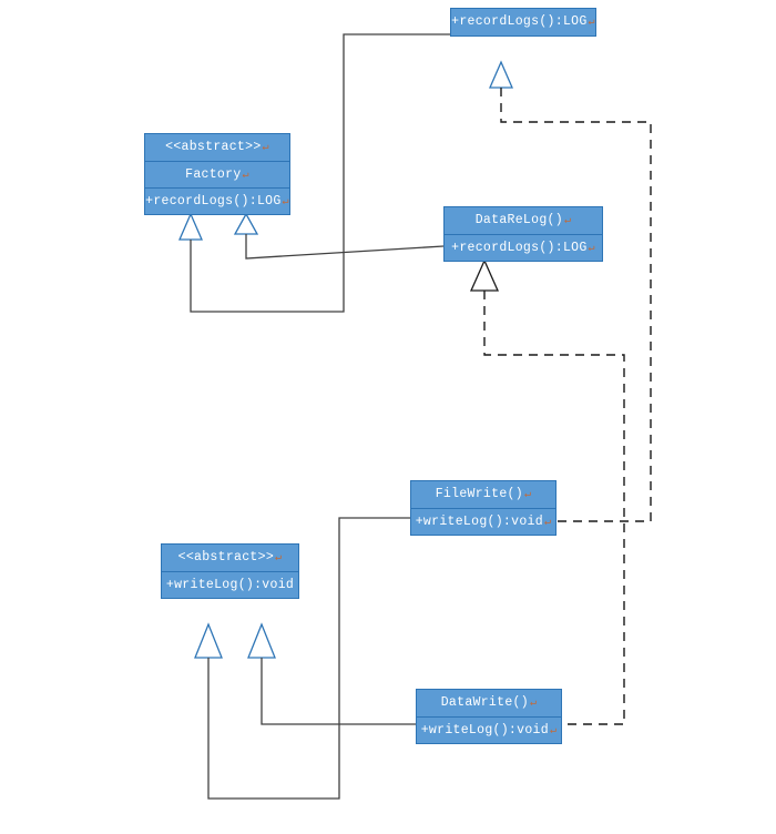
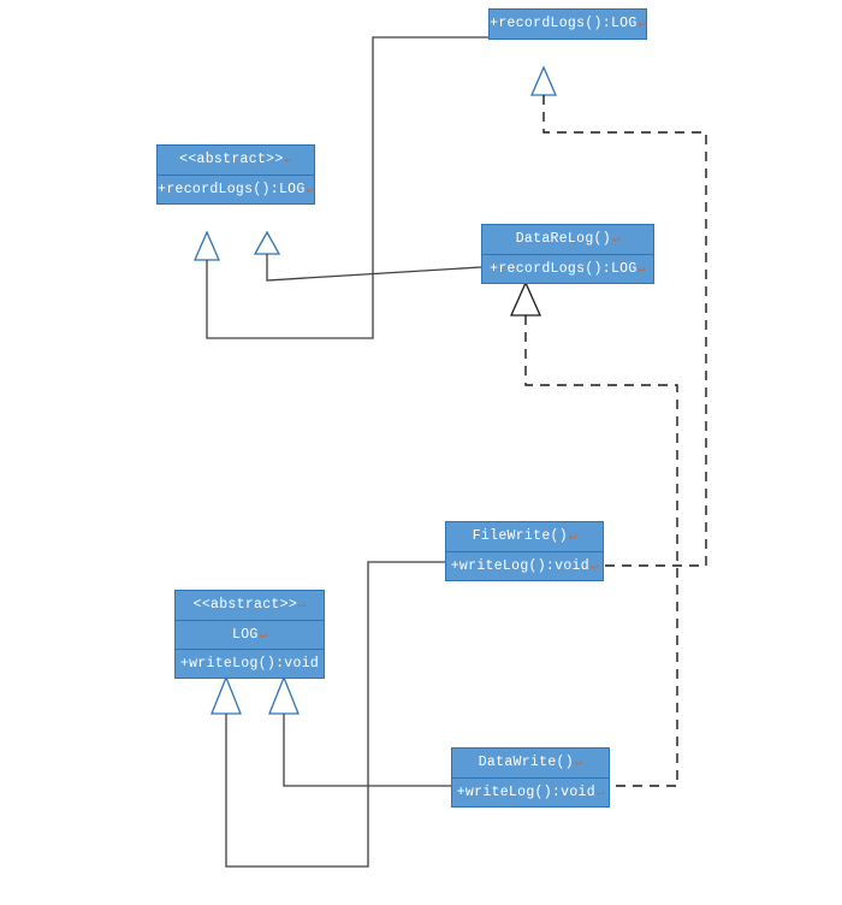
  +recordLogs():LOG↵
  <<abstract>>↵
- Factory↵
  +recordLogs():LOG↵
  DataReLog()↵
  +recordLogs():LOG↵
  FileWrite()↵
  +writeLog():void↵
  <<abstract>>↵
+ LOG↵
  +writeLog():void
  DataWrite()↵
  +writeLog():void↵
